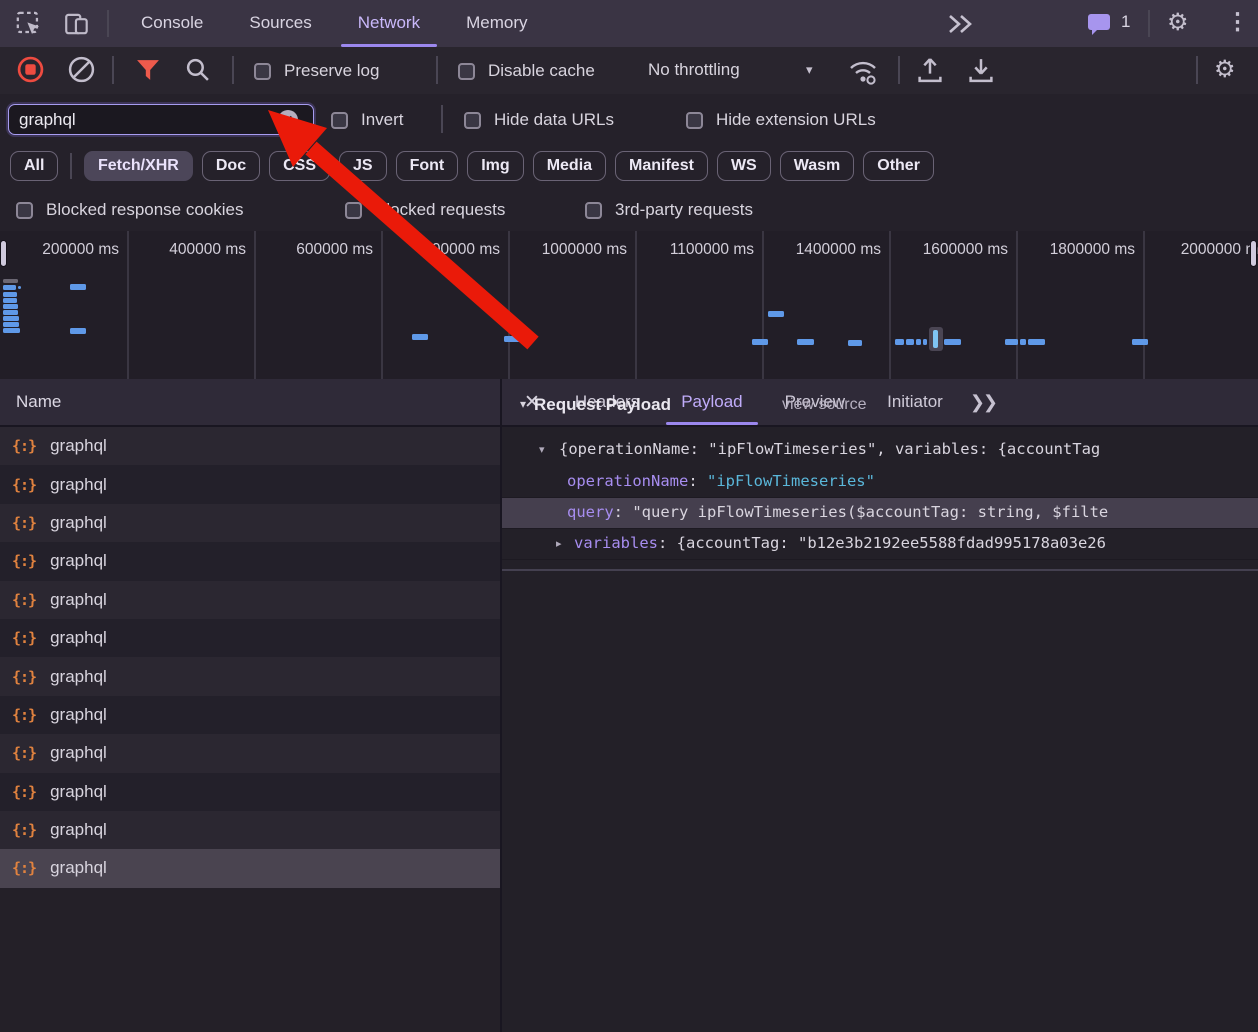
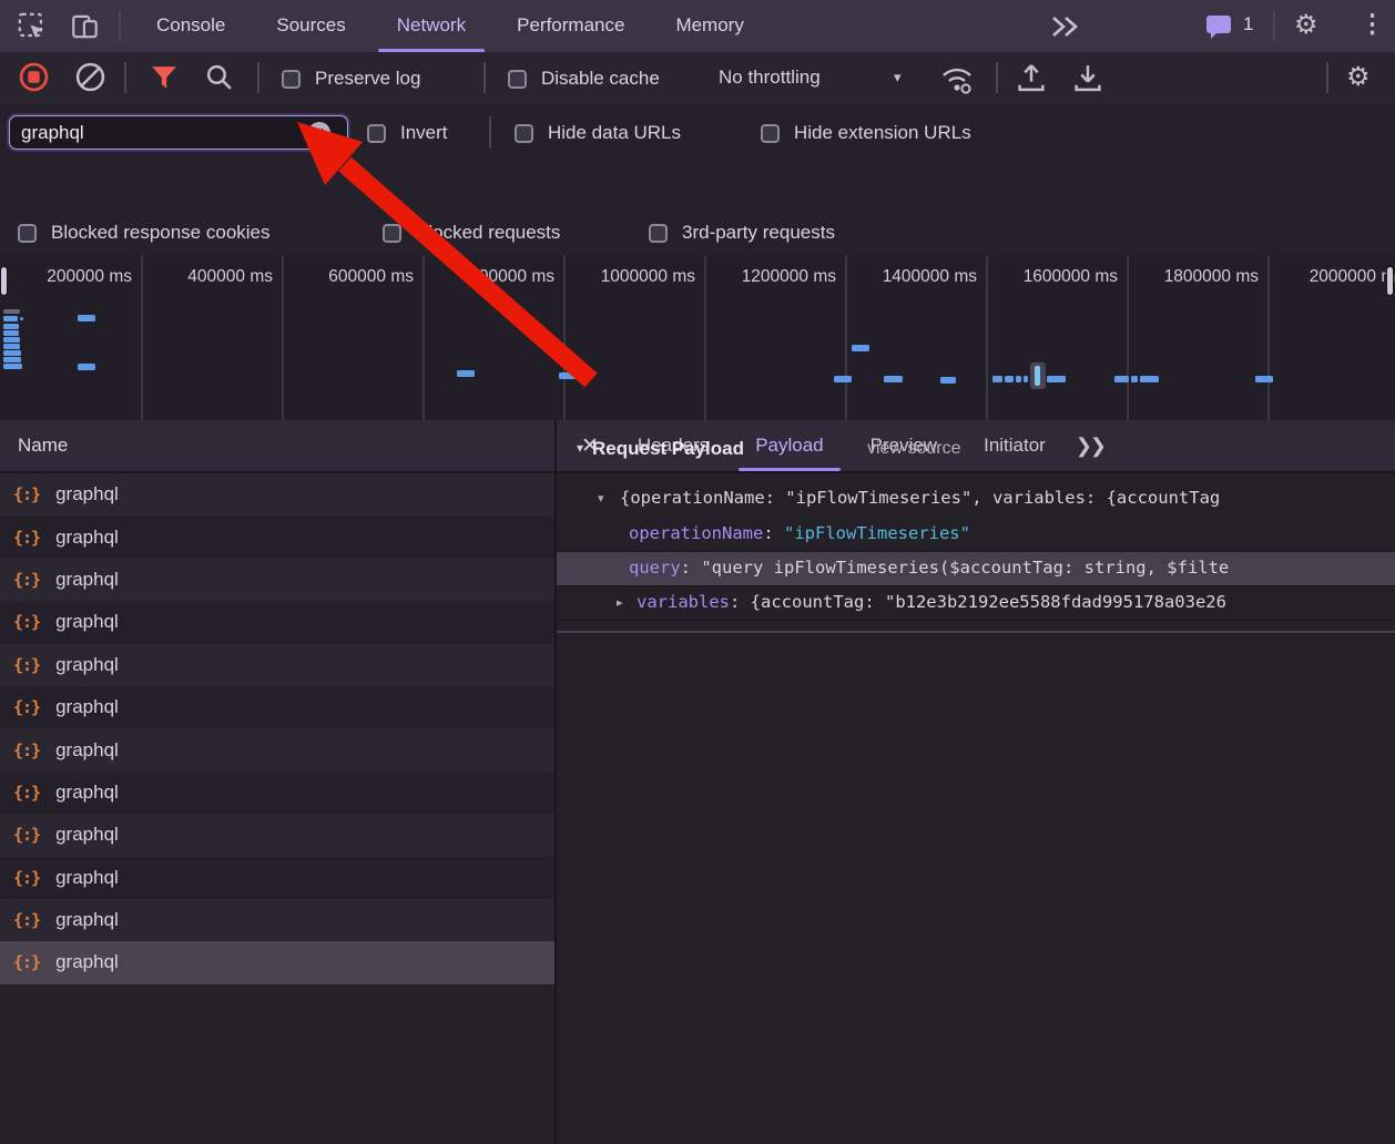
  Console
  Sources
  Network
+ Performance
  Memory
  1
  ⚙
  ⋮
  Preserve log
  Disable cache
  No throttling
  ▾
  ⚙
  graphql
  Invert
  Hide data URLs
  Hide extension URLs
- All
- Fetch/XHR
- Doc
- CSS
- JS
- Font
- Img
- Media
- Manifest
- WS
- Wasm
- Other
  Blocked response cookies
  ocked requests
  3rd-party requests
  200000 ms
  400000 ms
  600000 ms
  0000 ms
  1000000 ms
- 1100000 ms
+ 1200000 ms
  1400000 ms
  1600000 ms
  1800000 ms
  2000000
  Name
  {:}
  graphql
  {:}
  graphql
  {:}
  graphql
  {:}
  graphql
  {:}
  graphql
  {:}
  graphql
  {:}
  graphql
  {:}
  graphql
  {:}
  graphql
  {:}
  graphql
  {:}
  graphql
  {:}
  graphql
  ✕
  Headers
  Payload
  Preview
  Initiator
  ❯❯
  ▾
  Request Payload
  view source
  ▾
  {operationName: "ipFlowTimeseries", variables: {accountTag
  operationName: "ipFlowTimeseries"
  query: "query ipFlowTimeseries($accountTag: string, $filte
  ▸
  variables: {accountTag: "b12e3b2192ee5588fdad995178a03e26
